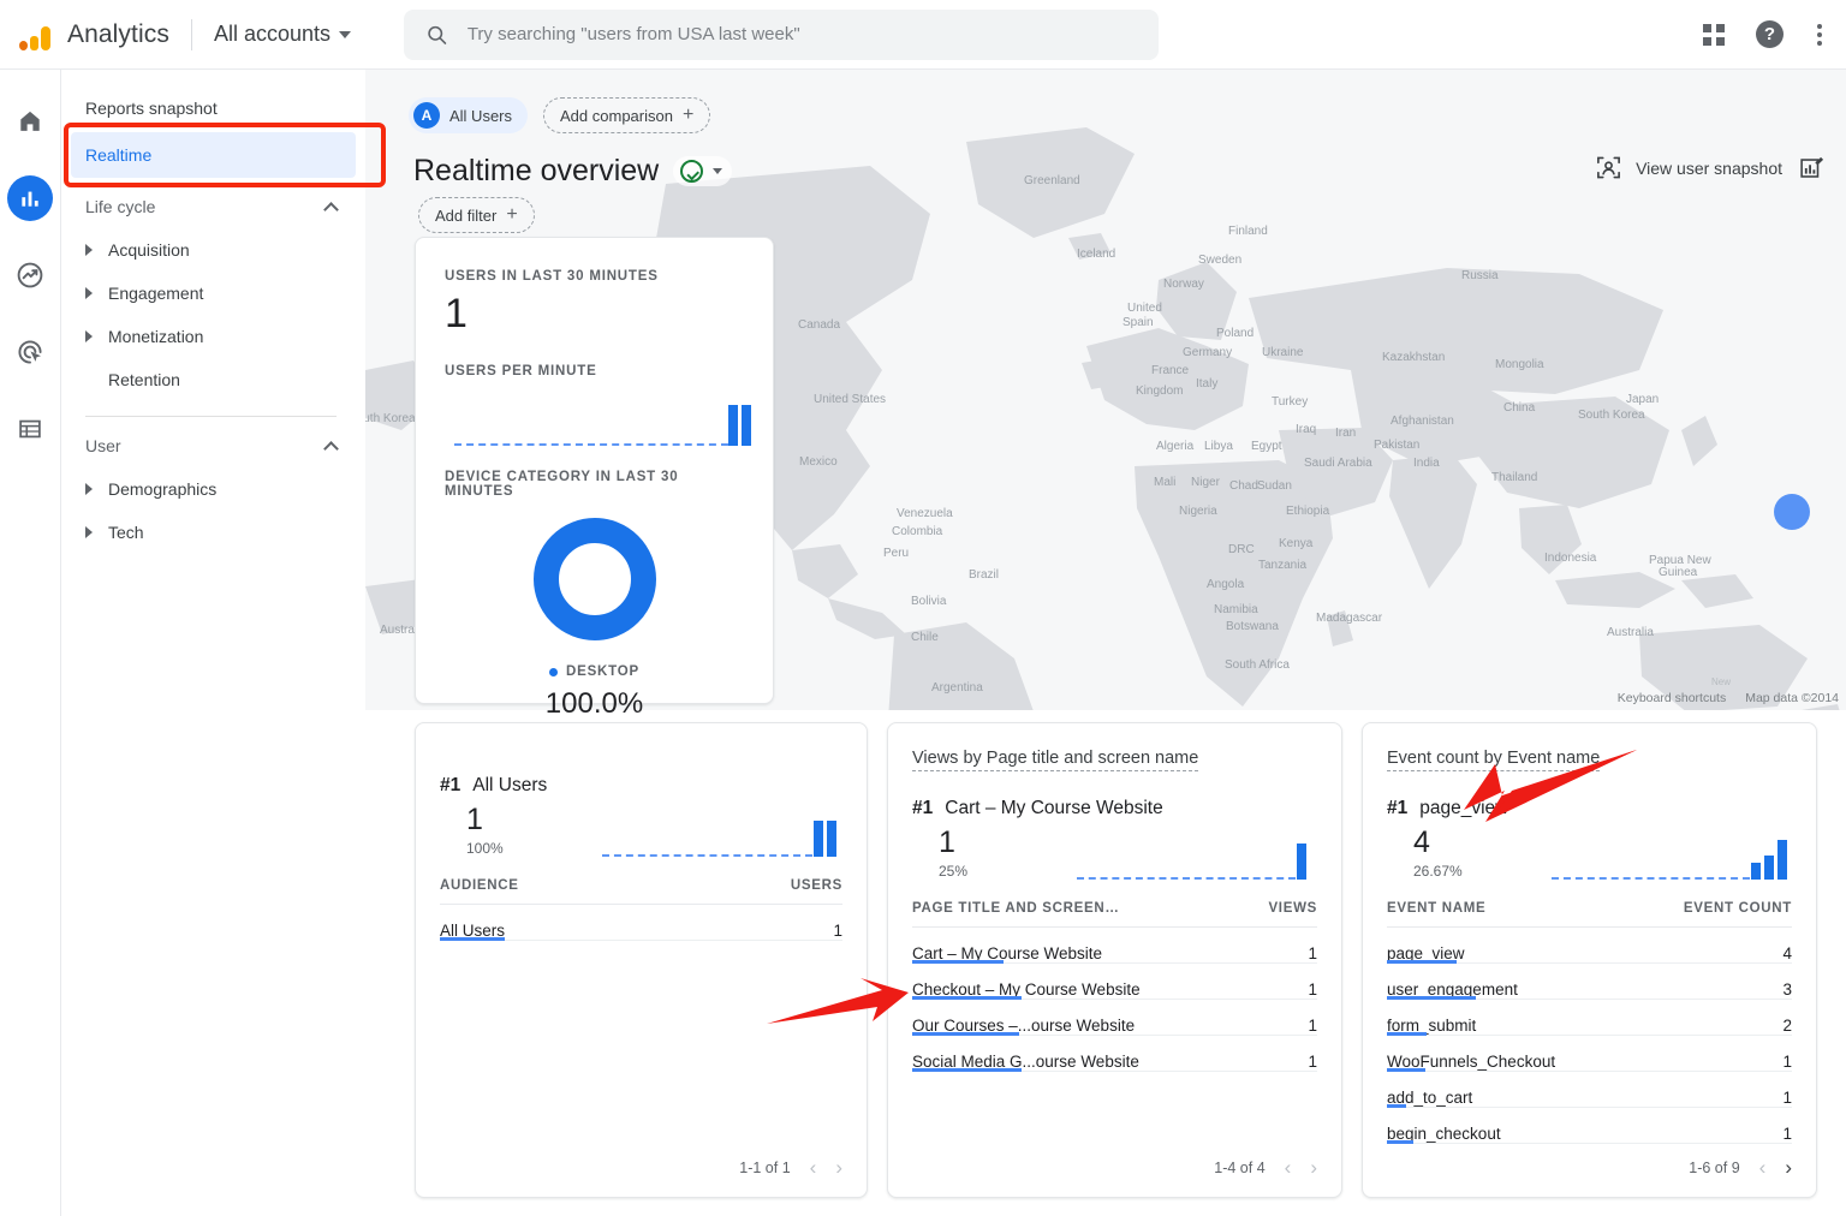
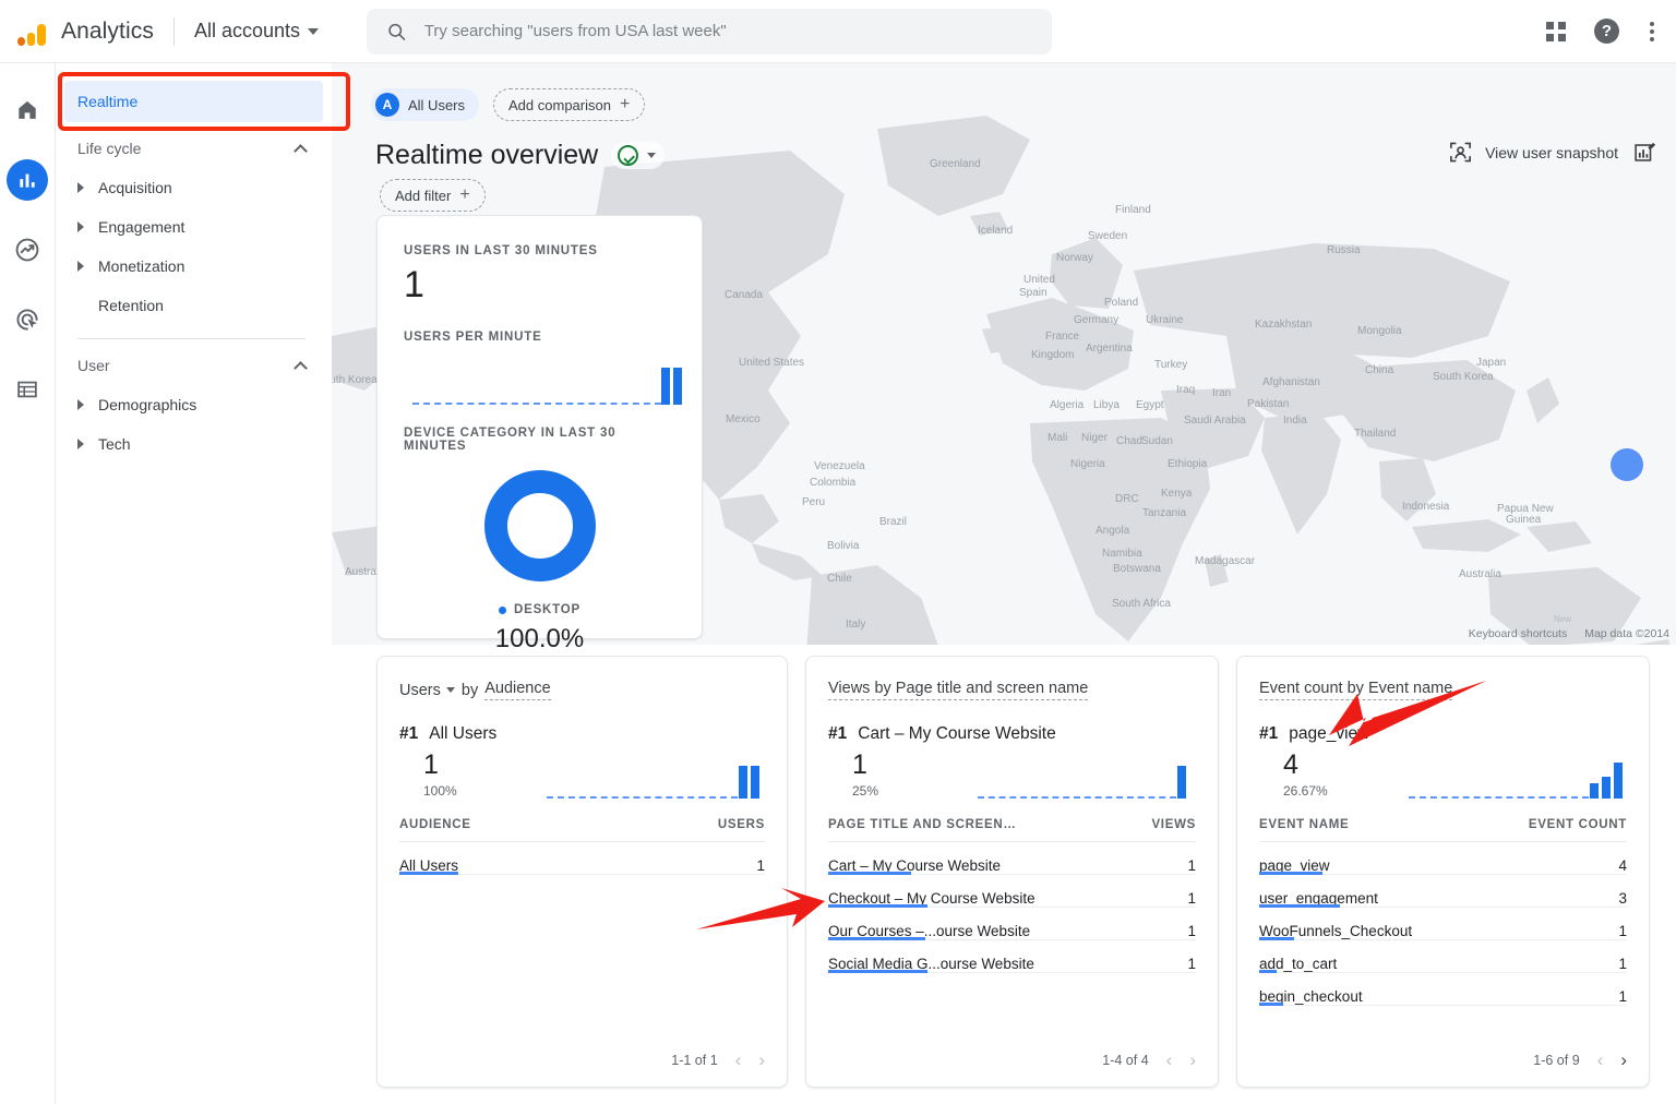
  Analytics
  All accounts
  Try searching "users from USA last week"
  ?
- Reports snapshot
  Realtime
  Life cycle
  Acquisition
  Engagement
  Monetization
  Retention
  User
  Demographics
  Tech
  New
  Keyboard shortcuts
  Map data ©2014
  Greenland
  Iceland
  Finland
  Sweden
  Norway
  Russia
  United
  Spain
  Canada
  Poland
  Ukraine
  Germany
  Kazakhstan
  Mongolia
  France
  United States
- Italy
+ Argentina
  Kingdom
  Turkey
  Afghanistan
  China
  Japan
  South Korea
  uth Korea
  Iraq
  Iran
  Algeria
  Libya
  Egypt
  Pakistan
  Saudi Arabia
  Mexico
  India
  Thailand
  Mali
  Niger
  Chad
  Sudan
  Nigeria
  Ethiopia
  Venezuela
  Colombia
  DRC
  Kenya
  Tanzania
  Indonesia
  Papua New
  Guinea
  Peru
  Brazil
  Angola
  Namibia
  Bolivia
  Madagascar
  Botswana
  Chile
  South Africa
- Argentina
+ Italy
  Australia
  A
  All Users
  Add comparison
  +
  Realtime overview
  Add filter
  +
  View user snapshot
  USERS IN LAST 30 MINUTES
  1
  USERS PER MINUTE
  DEVICE CATEGORY IN LAST 30 MINUTES
  DESKTOP
  100.0%
+ Users
+ by
+ Audience
  #1
  All Users
  1
  100%
  AUDIENCE
  USERS
  All Users
  1
  1-1 of 1
  ‹
  ›
  Views by Page title and screen name
  #1
  Cart – My Course Website
  1
  25%
  PAGE TITLE AND SCREEN…
  VIEWS
  Cart – My Course Website
  1
  Checkout – My Course Website
  1
  Our Courses –...ourse Website
  1
  Social Media G...ourse Website
  1
  1-4 of 4
  ‹
  ›
  Event count by Event name
  #1
  pagevie
  4
  26.67%
  EVENT NAME
  EVENT COUNT
  page_view
  4
  user_engagement
  3
- form_submit
- 2
  WooFunnels_Checkout
  1
  add_to_cart
  1
  begin_checkout
  1
  1-6 of 9
  ‹
  ›
